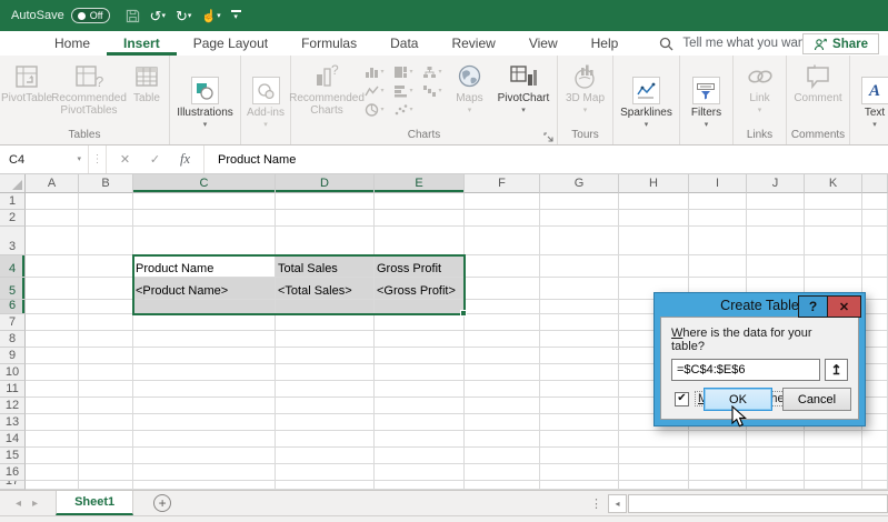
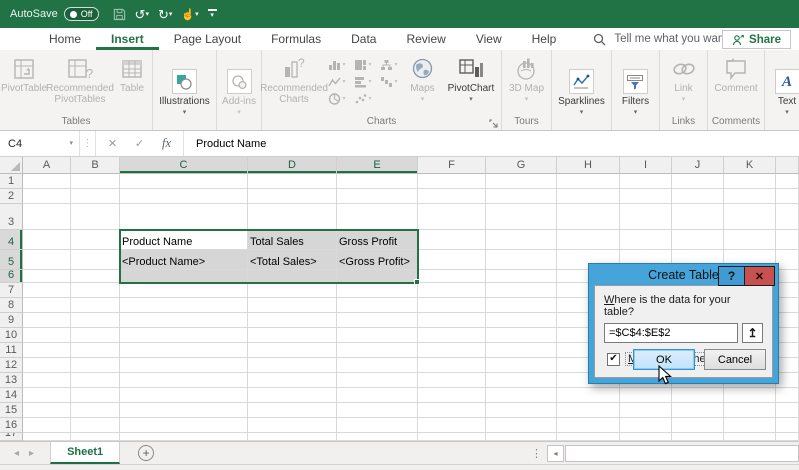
  AutoSave
  Off
  Home
  Insert
  Page Layout
  Formulas
  Data
  Review
  View
  Help
  Tell me what you wa
  Share
  PivotTable
  ?
  Recommended PivotTables
  Table
  Tables
  Illustrations
  Add-ins
  ?
  Recommended Charts
  Maps
  PivotChart
  Charts
  3D Map
  Tours
  Sparklines
  Filters
  Link
  Links
  Comment
  Comments
  A
  Text
  C4
  ✕
  ✓
  fx
  Product Name
  A
  B
  C
  D
  E
  F
  G
  H
  I
  J
  K
  1
  2
  3
  4
  Product Name
  Total Sales
  Gross Profit
  5
  <Product Name>
  <Total Sales>
  <Gross Profit>
  6
  7
  8
  9
  10
  11
  12
  13
  14
  15
  16
  17
  Sheet1
  +
  Create Table
  ?
  ✕
  Where is the data for your table?
- =$C$4:$E$6
+ =$C$4:$E$2
  OK
  Cancel
